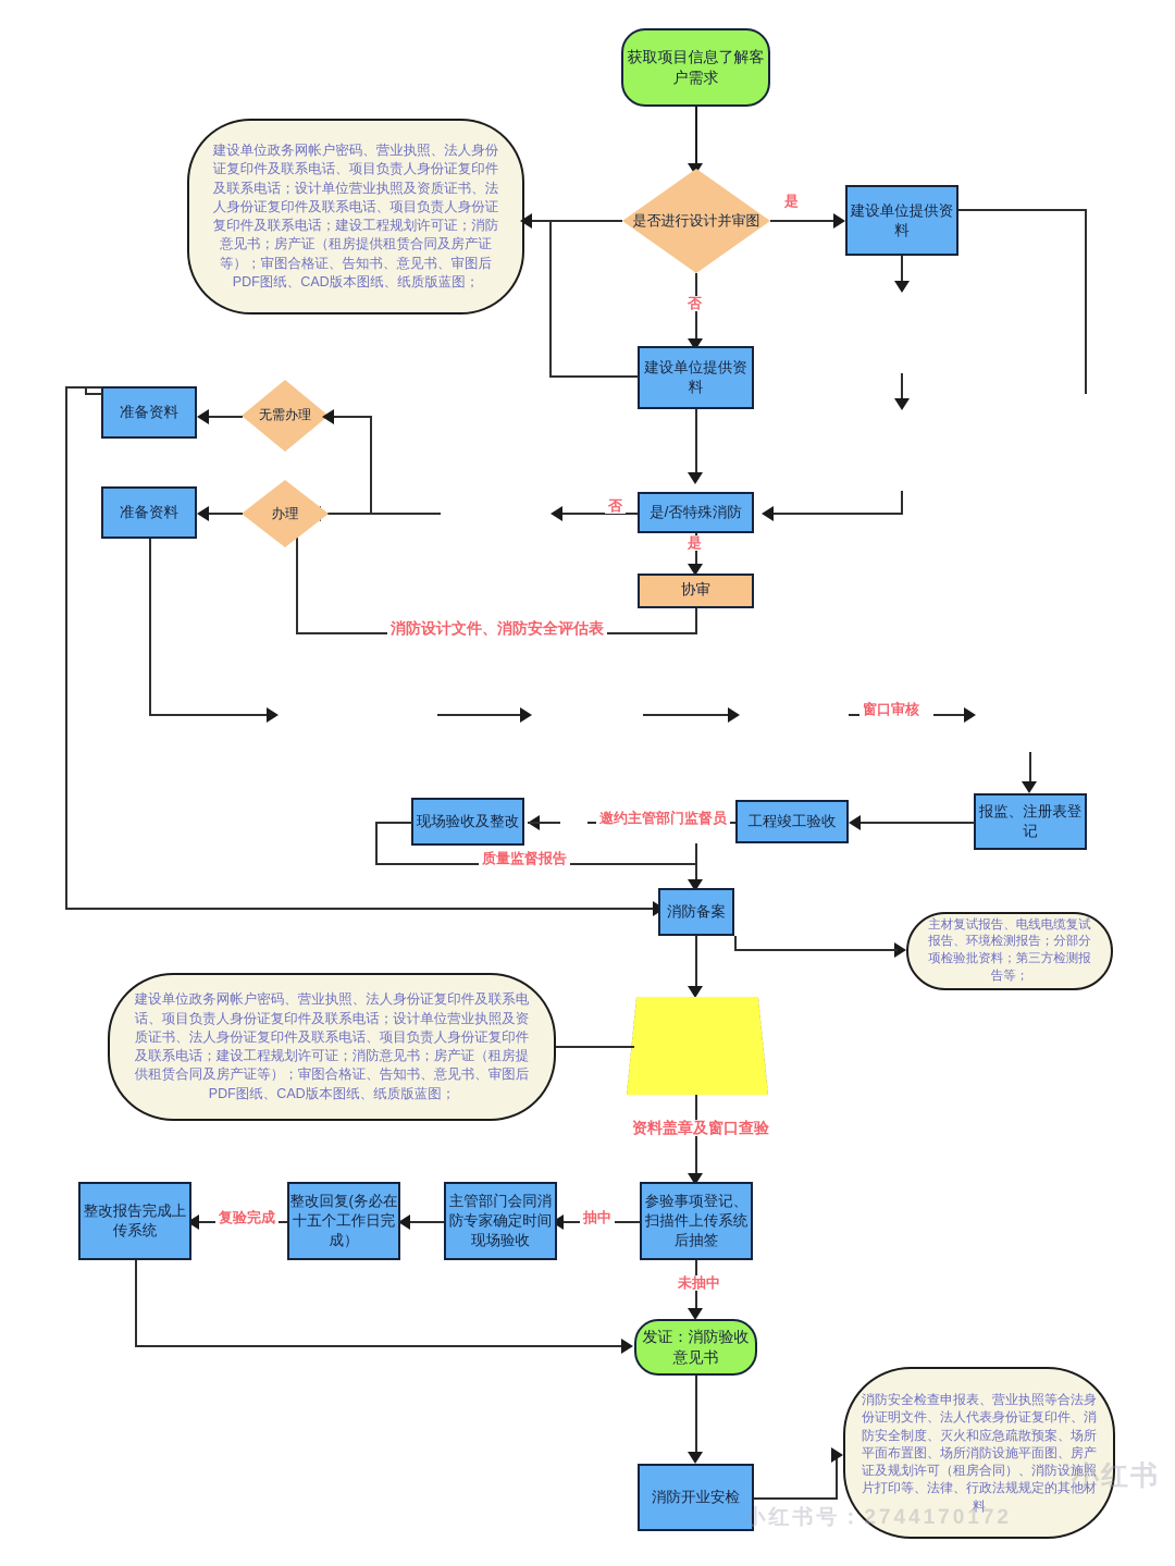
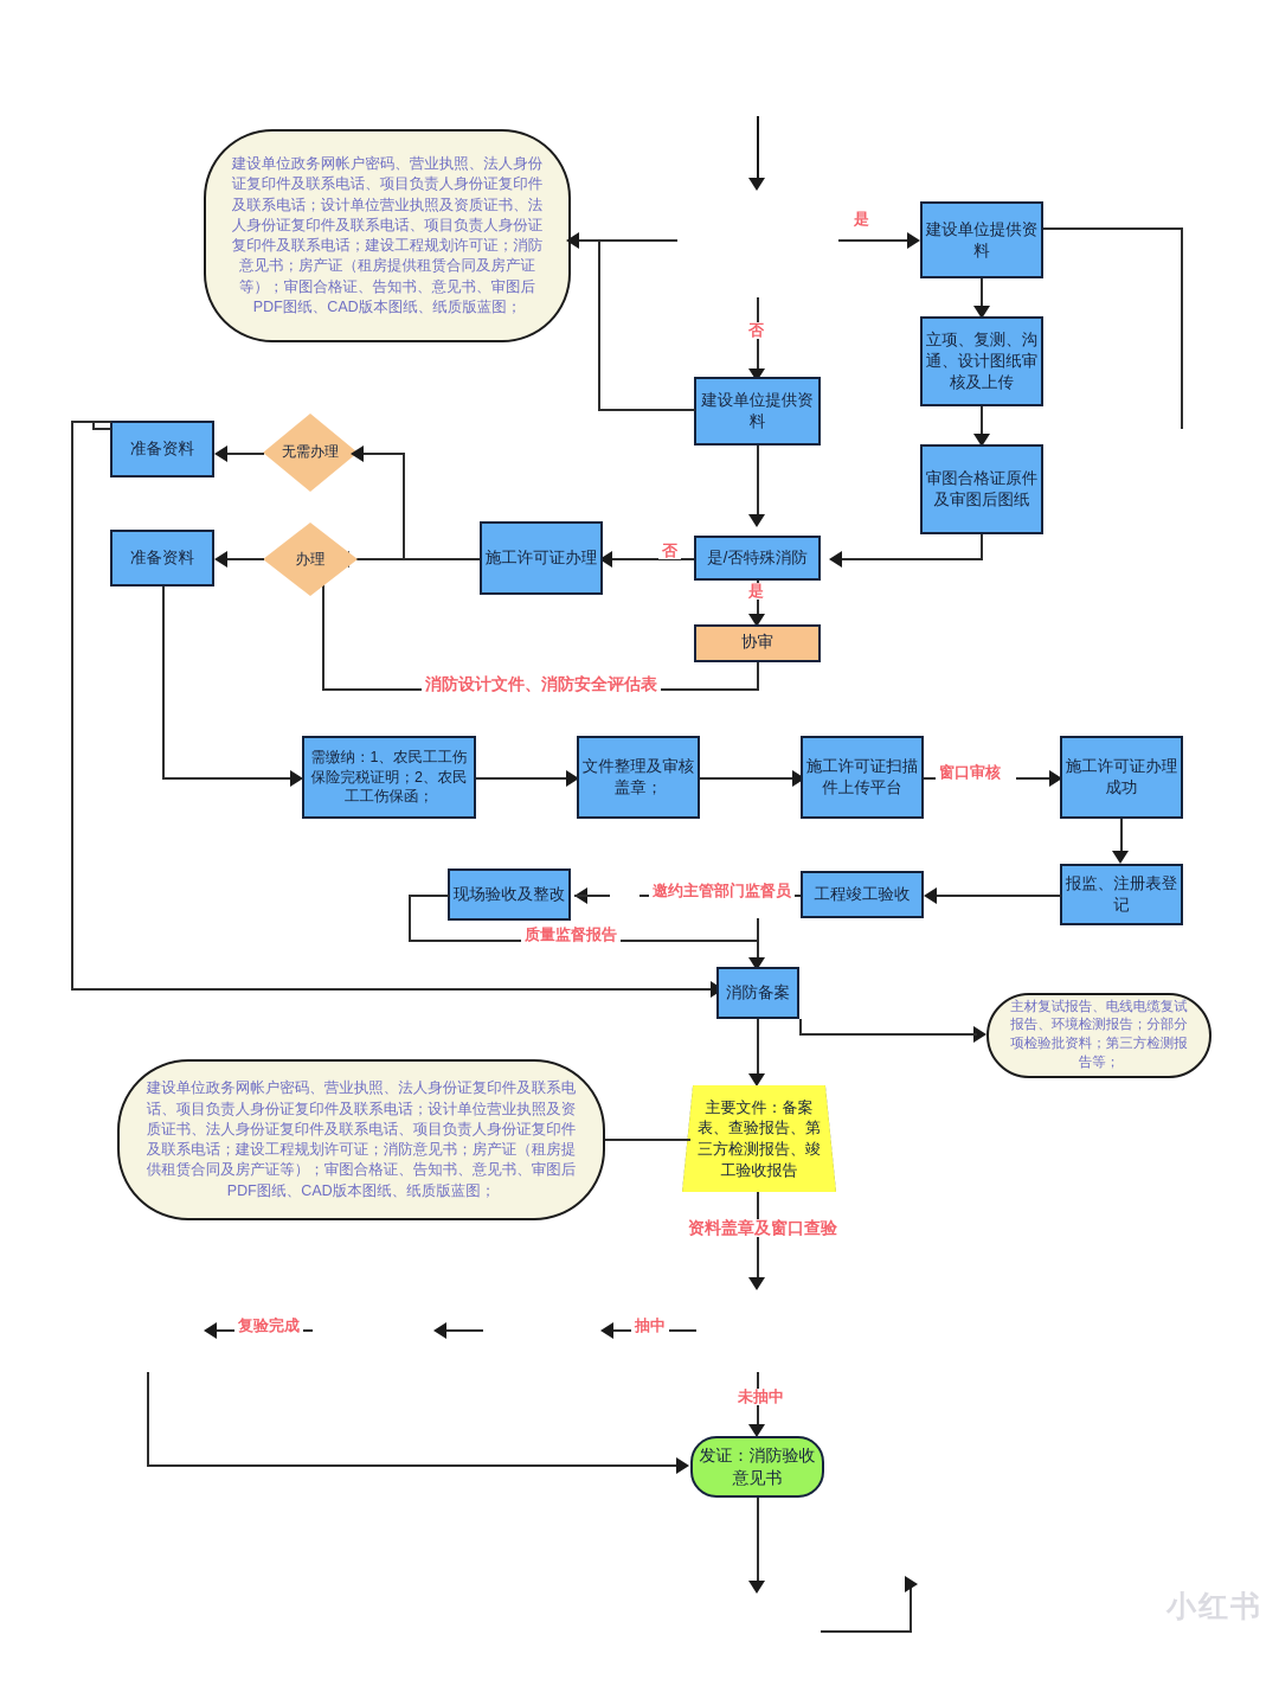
- 获取项目信息了解客户需求
  建设单位政务网帐户密码、营业执照、法人身份证复印件及联系电话、项目负责人身份证复印件及联系电话；设计单位营业执照及资质证书、法人身份证复印件及联系电话、项目负责人身份证复印件及联系电话；建设工程规划许可证；消防意见书；房产证（租房提供租赁合同及房产证等）；审图合格证、告知书、意见书、审图后PDF图纸、CAD版本图纸、纸质版蓝图；
- 是否进行设计并审图
  是
  否
  建设单位提供资料
+ 立项、复测、沟通、设计图纸审核及上传
+ 审图合格证原件及审图后图纸
  建设单位提供资料
  是/否特殊消防
  否
  是
  协审
  消防设计文件、消防安全评估表
+ 施工许可证办理
  无需办理
  办理
  准备资料
  准备资料
+ 需缴纳：1、农民工工伤保险完税证明；2、农民工工伤保函；
+ 文件整理及审核盖章；
+ 施工许可证扫描件上传平台
  窗口审核
+ 施工许可证办理成功
  报监、注册表登记
  工程竣工验收
  邀约主管部门监督员
  现场验收及整改
  质量监督报告
  消防备案
  主材复试报告、电线电缆复试报告、环境检测报告；分部分项检验批资料；第三方检测报告等；
+ 主要文件：备案表、查验报告、第三方检测报告、竣工验收报告
  建设单位政务网帐户密码、营业执照、法人身份证复印件及联系电话、项目负责人身份证复印件及联系电话；设计单位营业执照及资质证书、法人身份证复印件及联系电话、项目负责人身份证复印件及联系电话；建设工程规划许可证；消防意见书；房产证（租房提供租赁合同及房产证等）；审图合格证、告知书、意见书、审图后PDF图纸、CAD版本图纸、纸质版蓝图；
  资料盖章及窗口查验
- 参验事项登记、扫描件上传系统后抽签
  抽中
- 主管部门会同消防专家确定时间现场验收
- 整改回复(务必在十五个工作日完成）
  复验完成
- 整改报告完成上传系统
  未抽中
  发证：消防验收意见书
- 消防开业安检
- 消防安全检查申报表、营业执照等合法身份证明文件、法人代表身份证复印件、消防安全制度、灭火和应急疏散预案、场所平面布置图、场所消防设施平面图、房产证及规划许可（租房合同）、消防设施照片打印等、法律、行政法规规定的其他材料
  小红书
- 小红书号：2744170172
